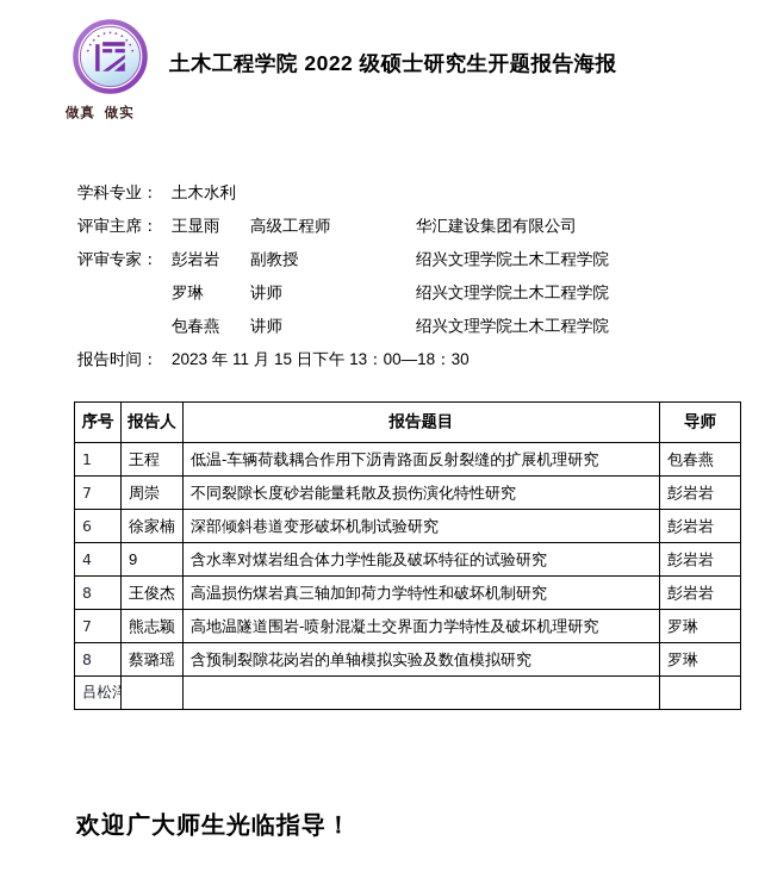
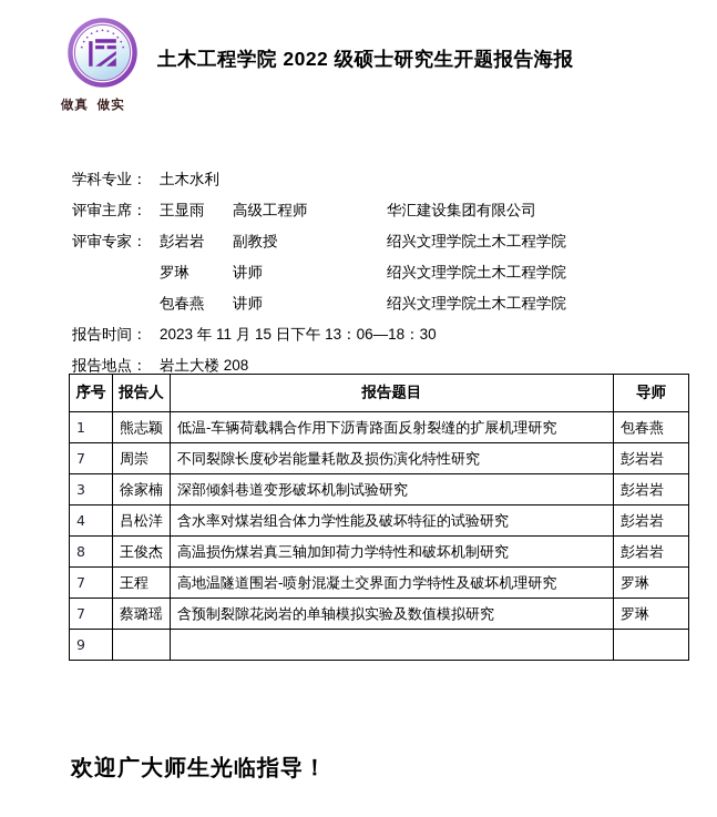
  做真 做实
  土木工程学院 2022 级硕士研究生开题报告海报
  学科专业：
  土木水利
  评审主席：
  王显雨
  高级工程师
  华汇建设集团有限公司
  评审专家：
  彭岩岩
  副教授
  绍兴文理学院土木工程学院
  罗琳
  讲师
  绍兴文理学院土木工程学院
  包春燕
  讲师
  绍兴文理学院土木工程学院
  报告时间：
- 2023 年 11 月 15 日下午 13：00—18：30
+ 2023 年 11 月 15 日下午 13：06—18：30
+ 报告地点：
+ 岩土大楼 208
  序号	报告人	报告题目	导师
- 1	王程	低温-车辆荷载耦合作用下沥青路面反射裂缝的扩展机理研究	包春燕
+ 1	熊志颖	低温-车辆荷载耦合作用下沥青路面反射裂缝的扩展机理研究	包春燕
  7	周崇	不同裂隙长度砂岩能量耗散及损伤演化特性研究	彭岩岩
- 6	徐家楠	深部倾斜巷道变形破坏机制试验研究	彭岩岩
+ 3	徐家楠	深部倾斜巷道变形破坏机制试验研究	彭岩岩
- 4	9	含水率对煤岩组合体力学性能及破坏特征的试验研究	彭岩岩
+ 4	吕松洋	含水率对煤岩组合体力学性能及破坏特征的试验研究	彭岩岩
  8	王俊杰	高温损伤煤岩真三轴加卸荷力学特性和破坏机制研究	彭岩岩
- 7	熊志颖	高地温隧道围岩-喷射混凝土交界面力学特性及破坏机理研究	罗琳
+ 7	王程	高地温隧道围岩-喷射混凝土交界面力学特性及破坏机理研究	罗琳
- 8	蔡璐瑶	含预制裂隙花岗岩的单轴模拟实验及数值模拟研究	罗琳
+ 7	蔡璐瑶	含预制裂隙花岗岩的单轴模拟实验及数值模拟研究	罗琳
- 吕松洋
+ 9
  欢迎广大师生光临指导！
